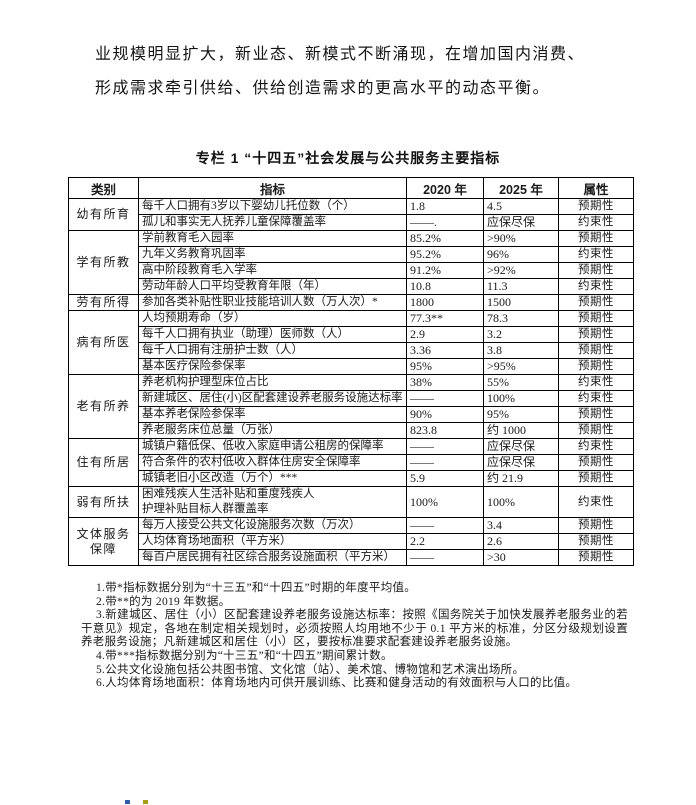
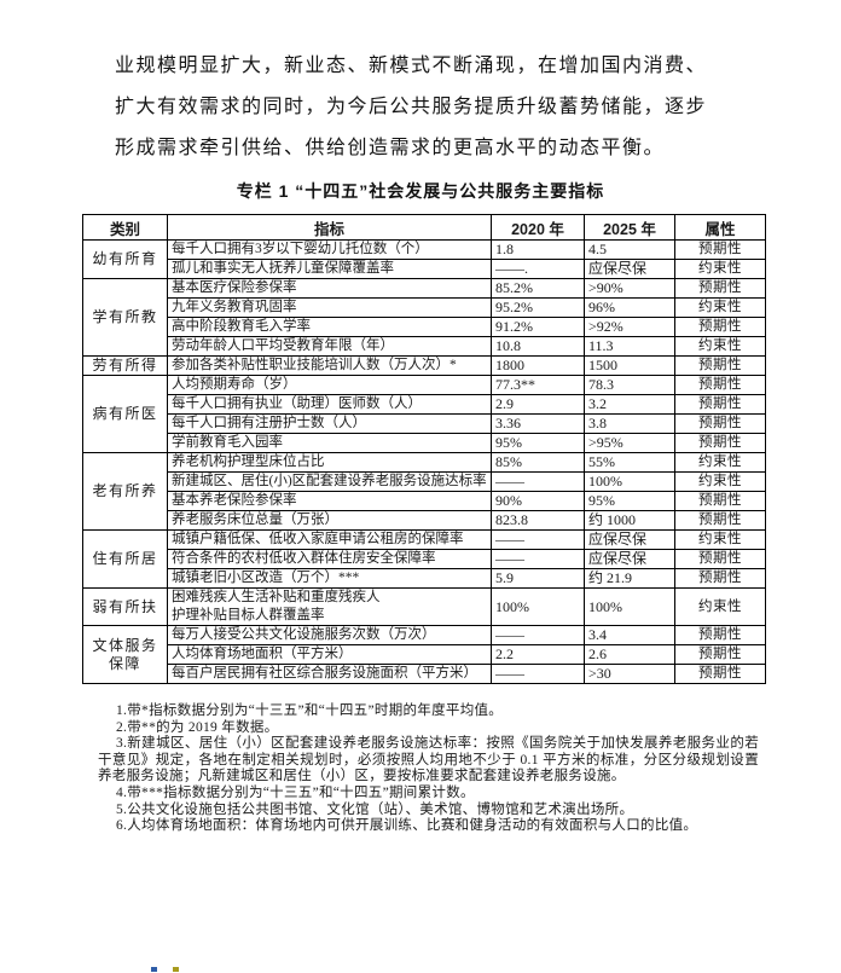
  业规模明显扩大，新业态、新模式不断涌现，在增加国内消费、
+ 扩大有效需求的同时，为今后公共服务提质升级蓄势储能，逐步
  形成需求牵引供给、供给创造需求的更高水平的动态平衡。
  专栏 1 “十四五”社会发展与公共服务主要指标
  类别	指标	2020 年	2025 年	属性
  幼有所育	每千人口拥有3岁以下婴幼儿托位数（个）	1.8	4.5	预期性
  孤儿和事实无人抚养儿童保障覆盖率	——.	应保尽保	约束性
- 学有所教	学前教育毛入园率	85.2%	>90%	预期性
+ 学有所教	基本医疗保险参保率	85.2%	>90%	预期性
  九年义务教育巩固率	95.2%	96%	约束性
  高中阶段教育毛入学率	91.2%	>92%	预期性
  劳动年龄人口平均受教育年限（年）	10.8	11.3	约束性
  劳有所得	参加各类补贴性职业技能培训人数（万人次）*	1800	1500	预期性
  病有所医	人均预期寿命（岁）	77.3**	78.3	预期性
  每千人口拥有执业（助理）医师数（人）	2.9	3.2	预期性
  每千人口拥有注册护士数（人）	3.36	3.8	预期性
- 基本医疗保险参保率	95%	>95%	预期性
+ 学前教育毛入园率	95%	>95%	预期性
- 老有所养	养老机构护理型床位占比	38%	55%	约束性
+ 老有所养	养老机构护理型床位占比	85%	55%	约束性
  新建城区、居住(小)区配套建设养老服务设施达标率	——	100%	约束性
  基本养老保险参保率	90%	95%	预期性
  养老服务床位总量（万张）	823.8	约 1000	预期性
  住有所居	城镇户籍低保、低收入家庭申请公租房的保障率	——	应保尽保	约束性
  符合条件的农村低收入群体住房安全保障率	——	应保尽保	预期性
  城镇老旧小区改造（万个）***	5.9	约 21.9	预期性
  弱有所扶	困难残疾人生活补贴和重度残疾人 护理补贴目标人群覆盖率	100%	100%	约束性
  文体服务保障	每万人接受公共文化设施服务次数（万次）	——	3.4	预期性
  人均体育场地面积（平方米）	2.2	2.6	预期性
  每百户居民拥有社区综合服务设施面积（平方米）	——	>30	预期性
  1.带*指标数据分别为“十三五”和“十四五”时期的年度平均值。
  2.带**的为 2019 年数据。
  3.新建城区、居住（小）区配套建设养老服务设施达标率：按照《国务院关于加快发展养老服务业的若干意见》规定，各地在制定相关规划时，必须按照人均用地不少于 0.1 平方米的标准，分区分级规划设置养老服务设施；凡新建城区和居住（小）区，要按标准要求配套建设养老服务设施。
  4.带***指标数据分别为“十三五”和“十四五”期间累计数。
  5.公共文化设施包括公共图书馆、文化馆（站）、美术馆、博物馆和艺术演出场所。
  6.人均体育场地面积：体育场地内可供开展训练、比赛和健身活动的有效面积与人口的比值。
